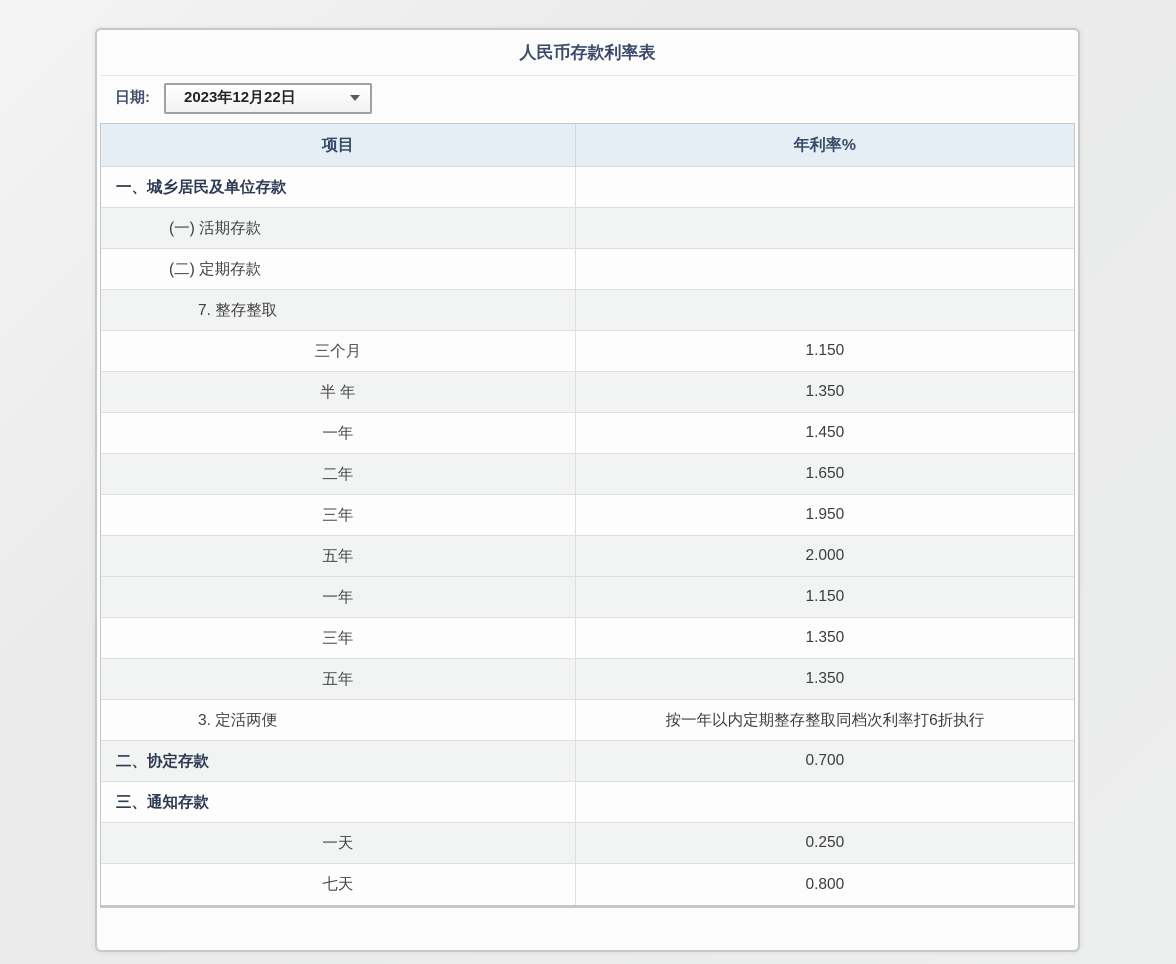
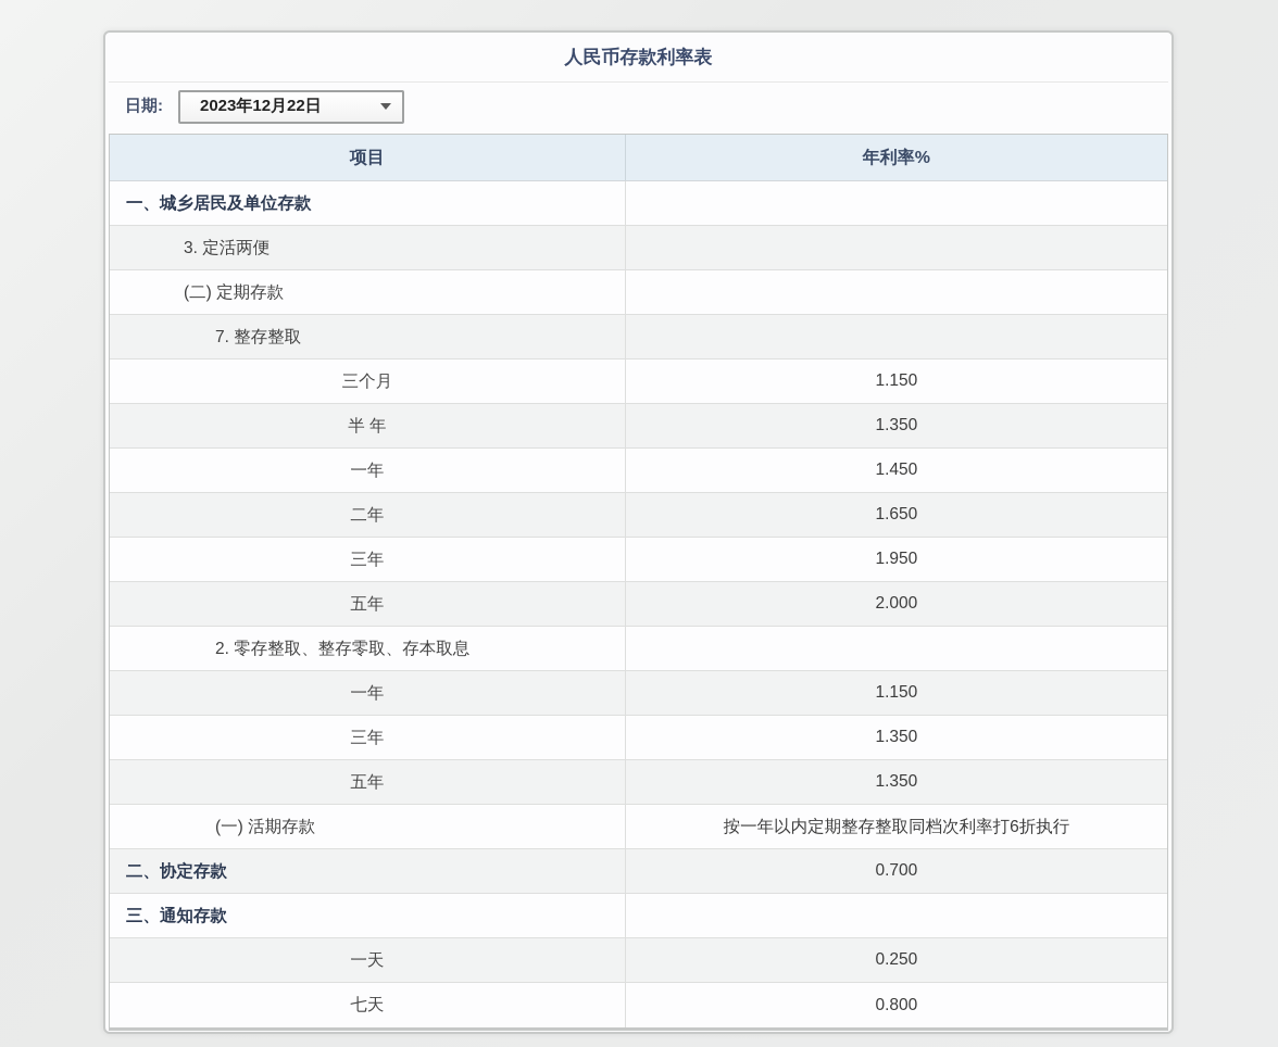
  人民币存款利率表
  日期:
  2023年12月22日
  项目
  年利率%
  一、城乡居民及单位存款
- (一) 活期存款
+ 3. 定活两便
  (二) 定期存款
  7. 整存整取
  三个月
  1.150
  半 年
  1.350
  一年
  1.450
  二年
  1.650
  三年
  1.950
  五年
  2.000
+ 2. 零存整取、整存零取、存本取息
  一年
  1.150
  三年
  1.350
  五年
  1.350
- 3. 定活两便
+ (一) 活期存款
  按一年以内定期整存整取同档次利率打6折执行
  二、协定存款
  0.700
  三、通知存款
  一天
  0.250
  七天
  0.800
